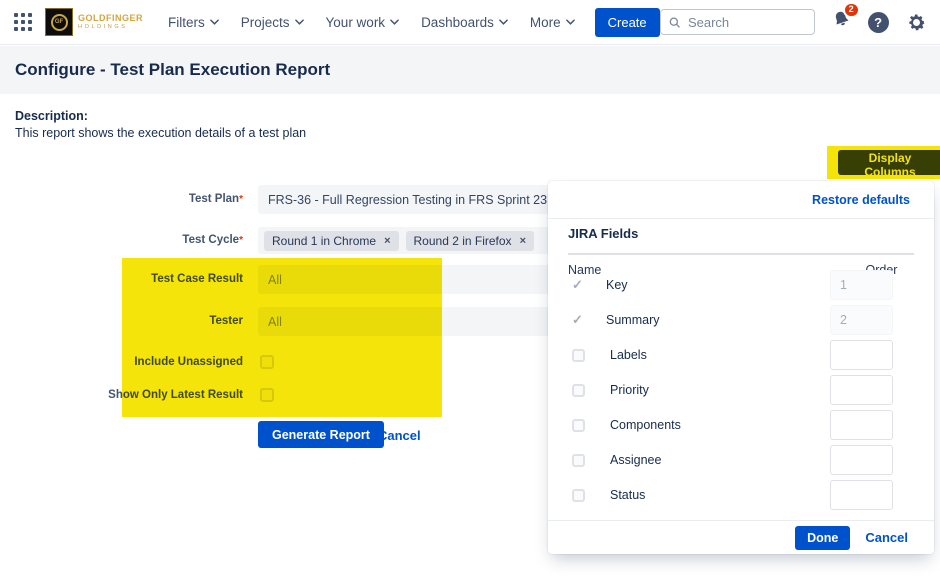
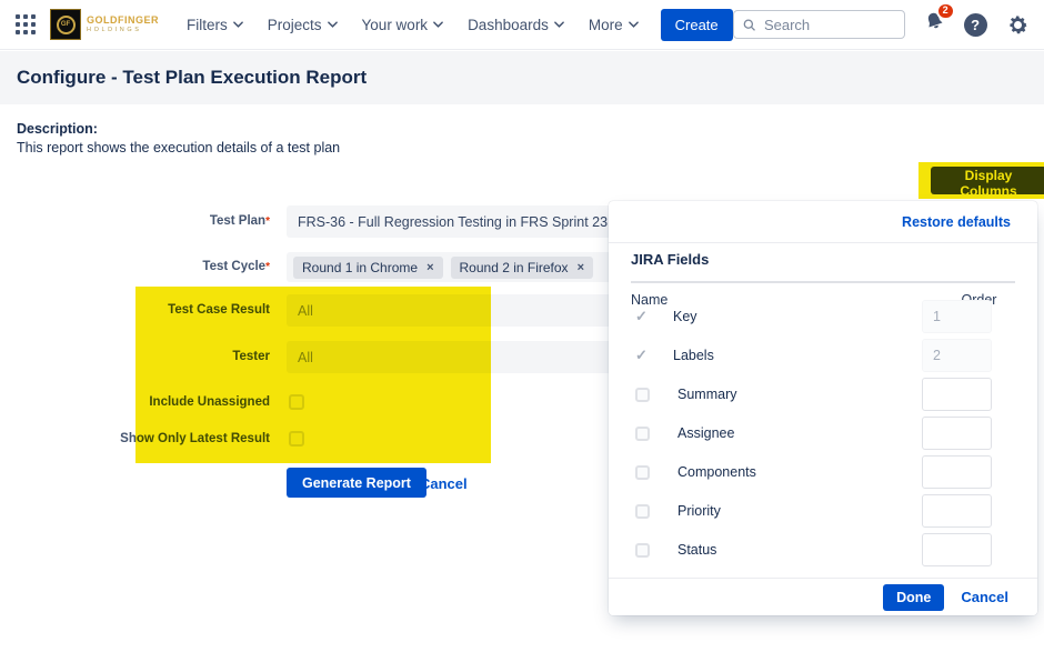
  GOLDFINGER
  Filters
  Projects
  Your work
  Dashboards
  More
  Create
  Search
  2
  ?
  Configure - Test Plan Execution Report
  Description:
  This report shows the execution details of a test plan
  Test Plan*
  Test Cycle*
  FRS-36 - Full Regression Testing in FRS Sprint 23
  Round 1 in Chrome
  ×
  Round 2 in Firefox
  ×
  Generate Report
  Cancel
  Restore defaults
  JIRA Fields
  Name
  ✓
  Key
  1
  ✓
- Summary
+ Labels
  2
- Labels
+ Summary
- Priority
+ Assignee
  Components
- Assignee
+ Priority
  Status
  Done
  Cancel
